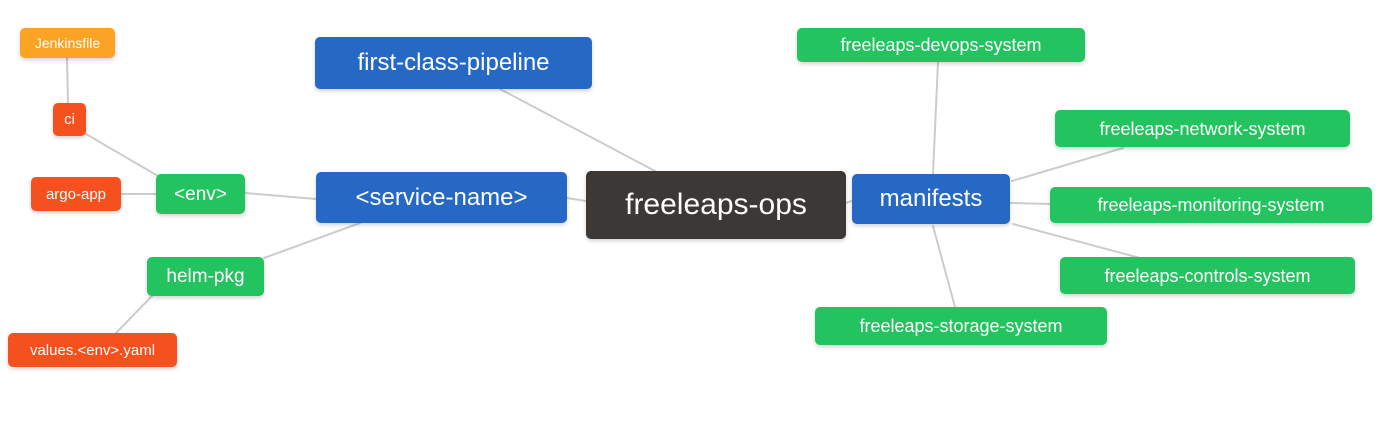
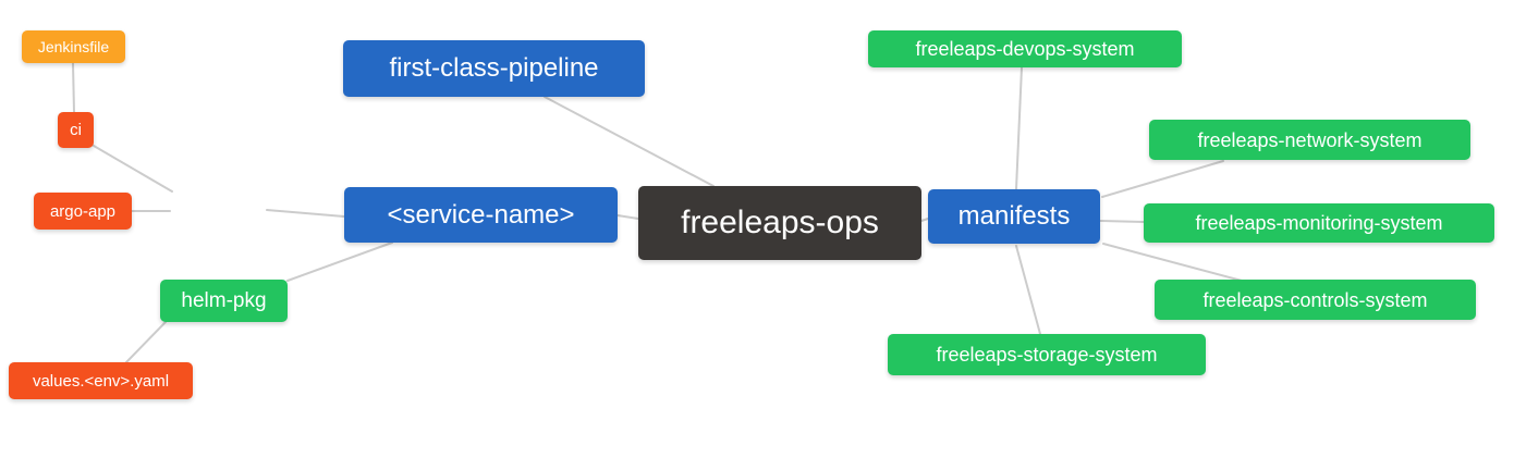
  Jenkinsfile
  ci
  argo-app
- <env>
  helm-pkg
  values.<env>.yaml
  first-class-pipeline
  <service-name>
  freeleaps-ops
  manifests
  freeleaps-devops-system
  freeleaps-network-system
  freeleaps-monitoring-system
  freeleaps-controls-system
  freeleaps-storage-system
